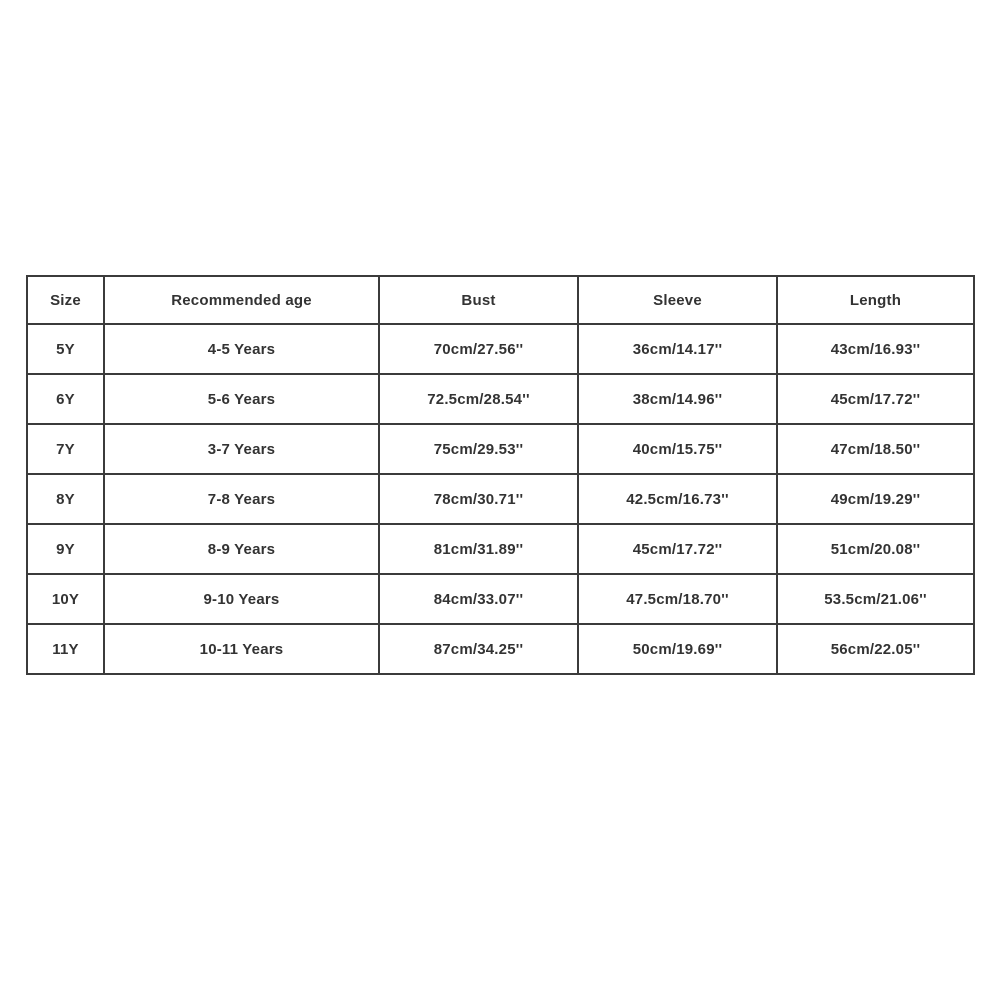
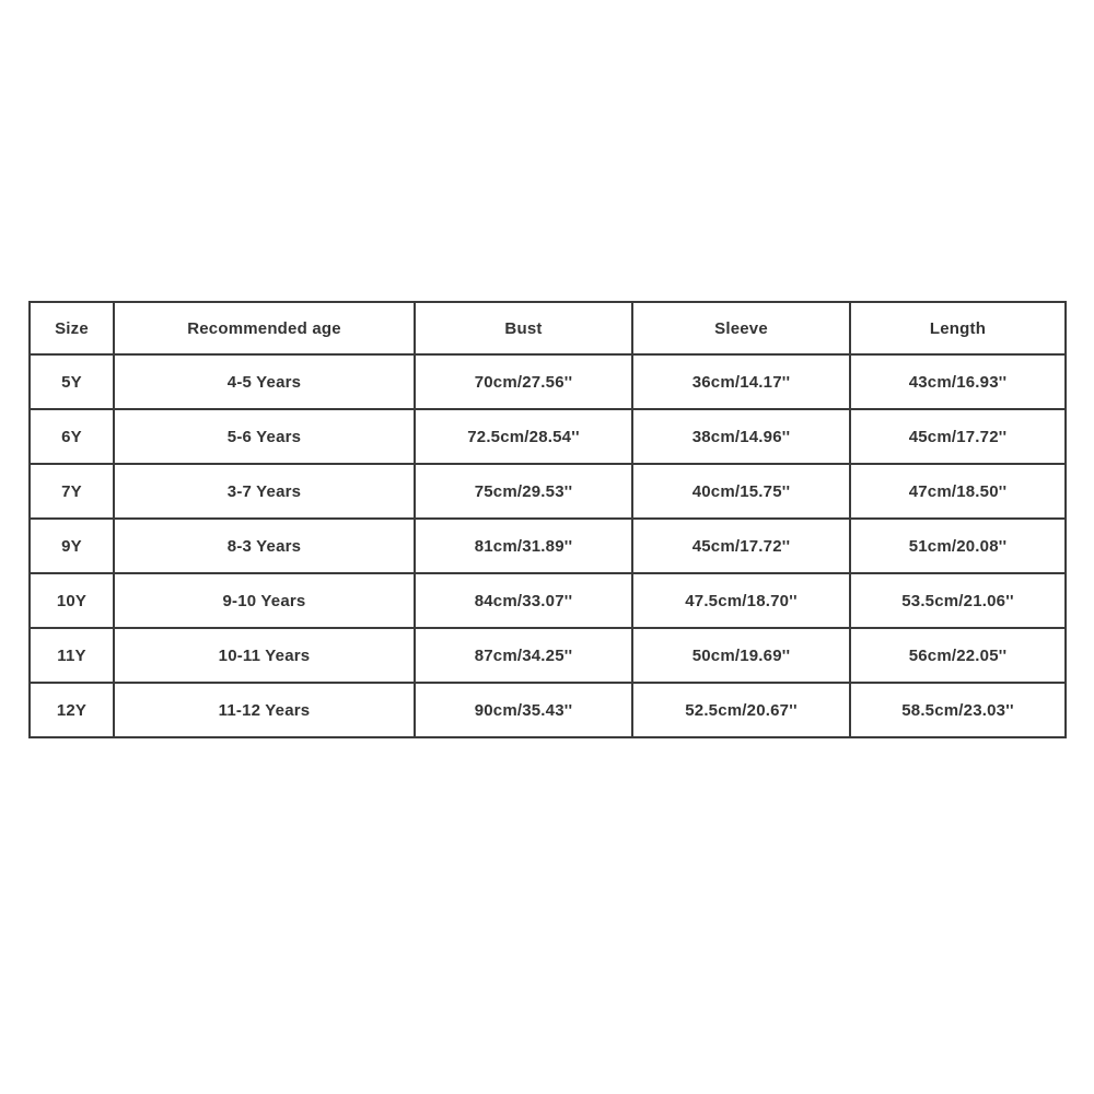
  Size	Recommended age	Bust	Sleeve	Length
  5Y	4-5 Years	70cm/27.56''	36cm/14.17''	43cm/16.93''
  6Y	5-6 Years	72.5cm/28.54''	38cm/14.96''	45cm/17.72''
  7Y	3-7 Years	75cm/29.53''	40cm/15.75''	47cm/18.50''
- 8Y	7-8 Years	78cm/30.71''	42.5cm/16.73''	49cm/19.29''
- 9Y	8-9 Years	81cm/31.89''	45cm/17.72''	51cm/20.08''
+ 9Y	8-3 Years	81cm/31.89''	45cm/17.72''	51cm/20.08''
  10Y	9-10 Years	84cm/33.07''	47.5cm/18.70''	53.5cm/21.06''
  11Y	10-11 Years	87cm/34.25''	50cm/19.69''	56cm/22.05''
+ 12Y	11-12 Years	90cm/35.43''	52.5cm/20.67''	58.5cm/23.03''
